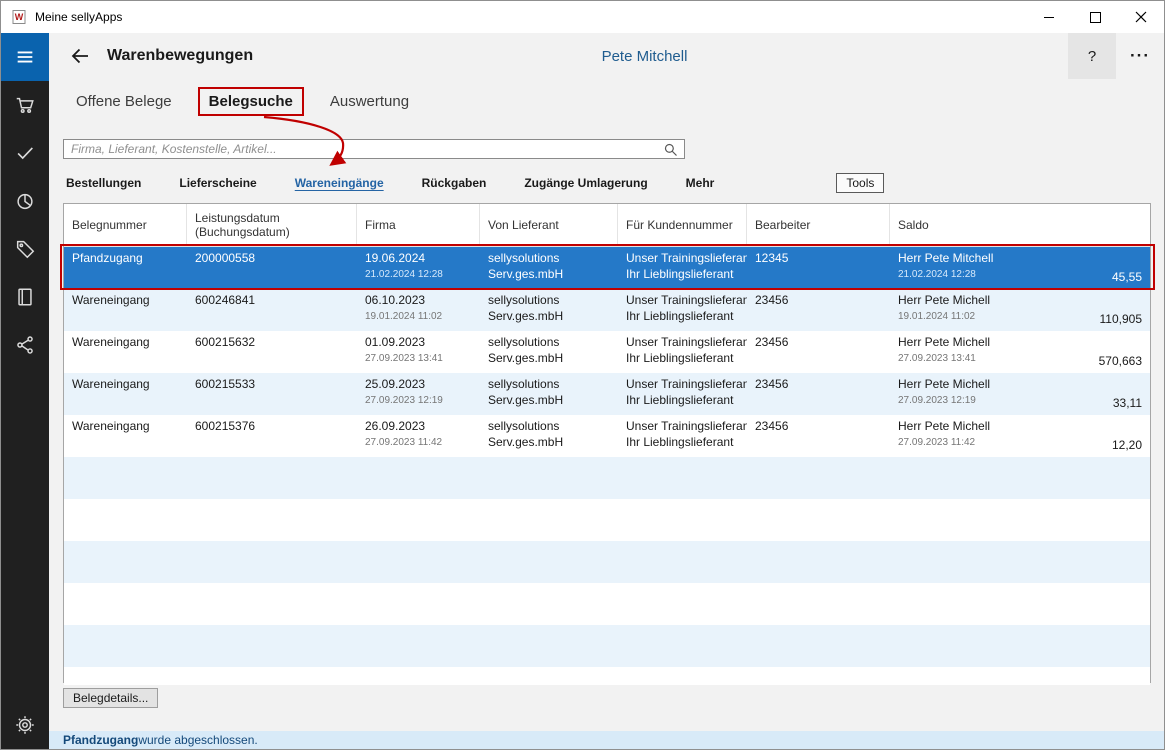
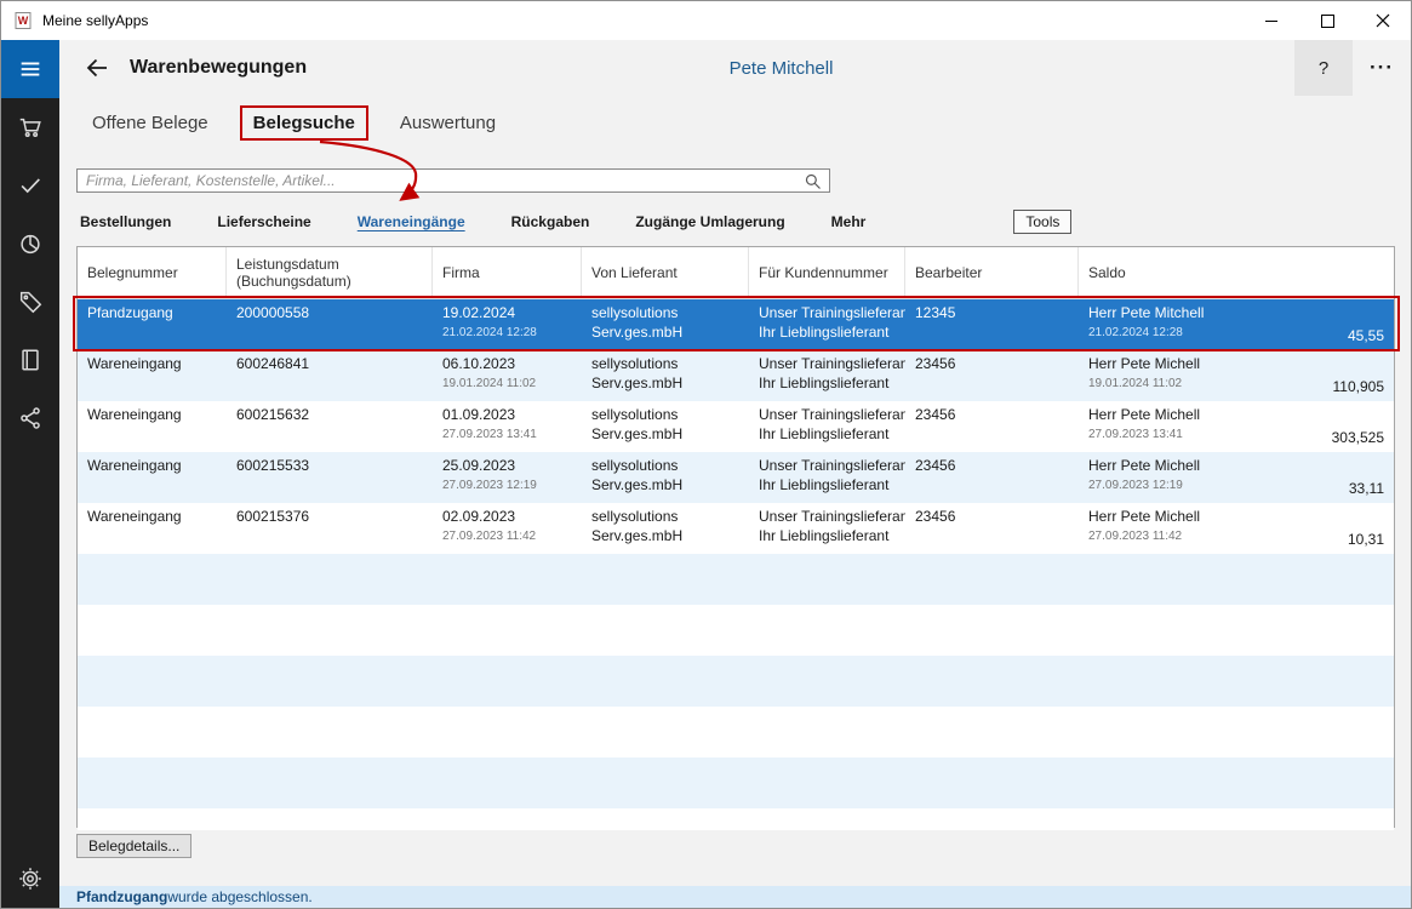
  W
  Meine sellyApps
  Warenbewegungen
  Pete Mitchell
  ?
  ···
  Offene Belege
  Belegsuche
  Auswertung
  Firma, Lieferant, Kostenstelle, Artikel...
  Bestellungen
  Lieferscheine
  Wareneingänge
  Rückgaben
  Zugänge Umlagerung
  Mehr
  Tools
  Belegnummer
  Leistungsdatum
  (Buchungsdatum)
  Firma
  Von Lieferant
  Für Kundennummer
  Bearbeiter
  Saldo
  Pfandzugang
  200000558
- 19.06.2024
+ 19.02.2024
  21.02.2024 12:28
  sellysolutions
  Serv.ges.mbH
  Unser Trainingsliefer
  Ihr Lieblingslieferant
  12345
  Herr Pete Mitchell
  21.02.2024 12:28
  45,55
  Wareneingang
  600246841
  06.10.2023
  19.01.2024 11:02
  sellysolutions
  Serv.ges.mbH
  Unser Trainingsliefera
  Ihr Lieblingslieferant
  23456
  Herr Pete Michell
  19.01.2024 11:02
  110,905
  Wareneingang
  600215632
  01.09.2023
  27.09.2023 13:41
  sellysolutions
  Serv.ges.mbH
  Unser Trainingsliefera
  Ihr Lieblingslieferant
  23456
  Herr Pete Michell
  27.09.2023 13:41
- 570,663
+ 303,525
  Wareneingang
  600215533
  25.09.2023
  27.09.2023 12:19
  sellysolutions
  Serv.ges.mbH
  Unser Trainingsliefera
  Ihr Lieblingslieferant
  23456
  Herr Pete Michell
  27.09.2023 12:19
  33,11
  Wareneingang
  600215376
- 26.09.2023
+ 02.09.2023
  27.09.2023 11:42
  sellysolutions
  Serv.ges.mbH
  Unser Trainingsliefera
  Ihr Lieblingslieferant
  23456
  Herr Pete Michell
  27.09.2023 11:42
- 12,20
+ 10,31
  Belegdetails...
  Pfandzugang
  wurde abgeschlossen.
